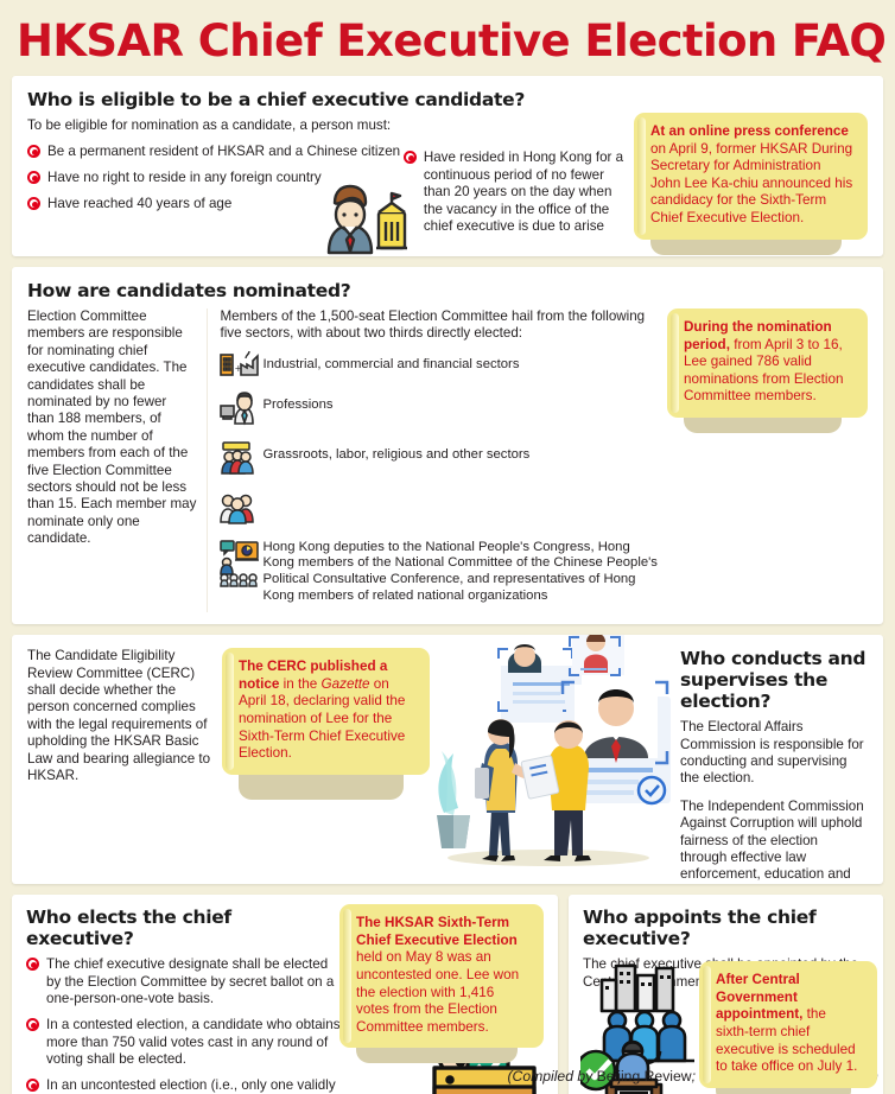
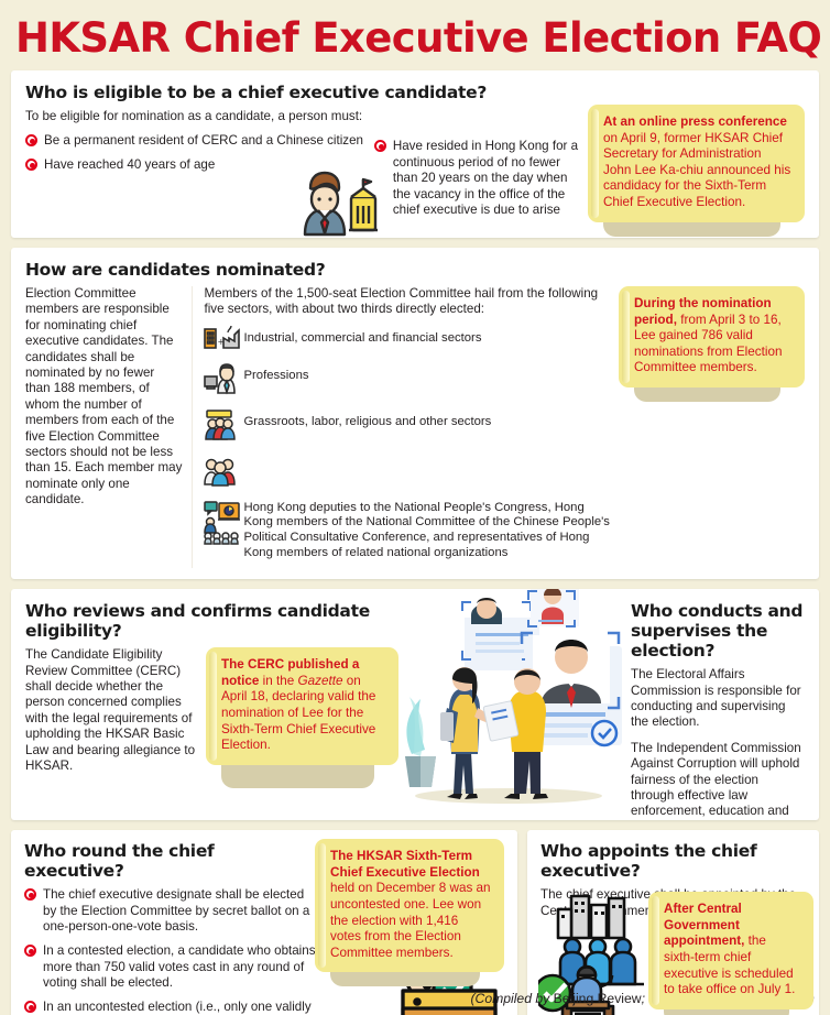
  HKSAR Chief Executive Election FAQ
  Who is eligible to be a chief executive candidate?
  To be eligible for nomination as a candidate, a person must:
- Be a permanent resident of HKSAR and a Chinese citizen
+ Be a permanent resident of CERC and a Chinese citizen
- Have no right to reside in any foreign country
  Have reached 40 years of age
  Have resided in Hong Kong for a continuous period of no fewer than 20 years on the day when the vacancy in the office of the chief executive is due to arise
- At an online press conference on April 9, former HKSAR During Secretary for Administration John Lee Ka-chiu announced his candidacy for the Sixth-Term Chief Executive Election.
+ At an online press conference on April 9, former HKSAR Chief Secretary for Administration John Lee Ka-chiu announced his candidacy for the Sixth-Term Chief Executive Election.
  How are candidates nominated?
  Election Committee members are responsible for nominating chief executive candidates. The candidates shall be nominated by no fewer than 188 members, of whom the number of members from each of the five Election Committee sectors should not be less than 15. Each member may nominate only one candidate.
  Members of the 1,500-seat Election Committee hail from the following five sectors, with about two thirds directly elected:
  +
  Industrial, commercial and financial sectors
  Professions
  Grassroots, labor, religious and other sectors
  Hong Kong deputies to the National People's Congress, Hong Kong members of the National Committee of the Chinese People's Political Consultative Conference, and representatives of Hong Kong members of related national organizations
  During the nomination period, from April 3 to 16, Lee gained 786 valid nominations from Election Committee members.
+ Who reviews and confirms candidate eligibility?
  The Candidate Eligibility Review Committee (CERC) shall decide whether the person concerned complies with the legal requirements of upholding the HKSAR Basic Law and bearing allegiance to HKSAR.
  The CERC published a notice in the Gazette on April 18, declaring valid the nomination of Lee for the Sixth-Term Chief Executive Election.
  Who conducts and supervises the election?
  The Electoral Affairs Commission is responsible for conducting and supervising the election.
  The Independent Commission Against Corruption will uphold fairness of the election through effective law enforcement, education and
- Who elects the chief executive?
+ Who round the chief executive?
  The chief executive designate shall be elected by the Election Committee by secret ballot on a one-person-one-vote basis.
  In a contested election, a candidate who obtains more than 750 valid votes cast in any round of voting shall be elected.
- The HKSAR Sixth-Term Chief Executive Election held on May 8 was an uncontested one. Lee won the election with 1,416 votes from the Election Committee members.
+ The HKSAR Sixth-Term Chief Executive Election held on December 8 was an uncontested one. Lee won the election with 1,416 votes from the Election Committee members.
  Who appoints the chief executive?
  After Central Government appointment, the sixth-term chief executive is scheduled to take office on July 1.
